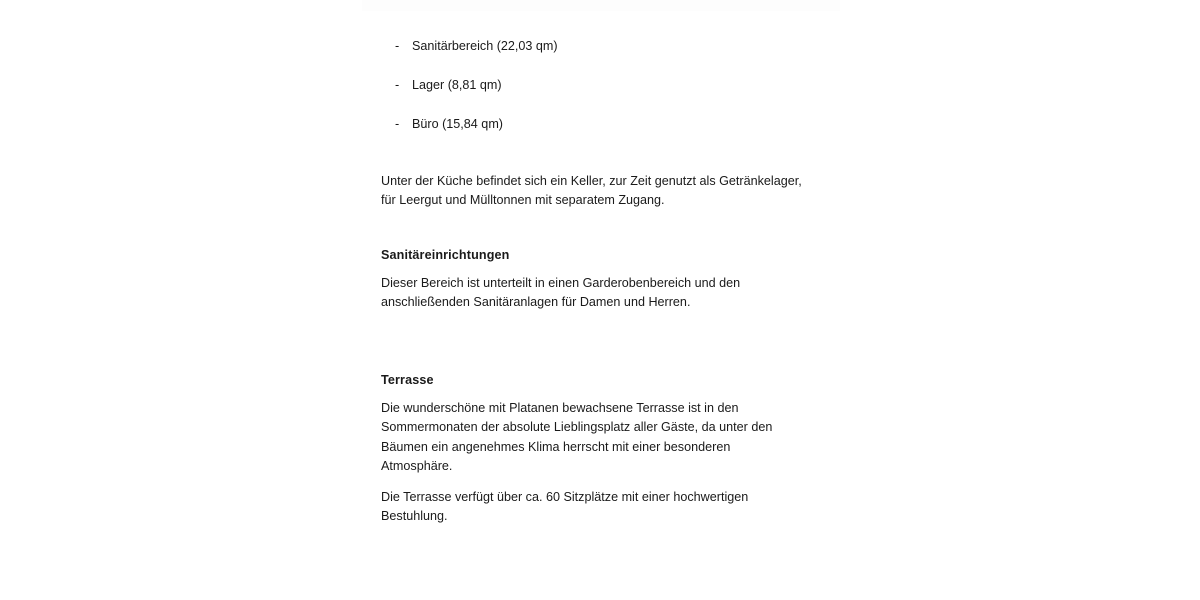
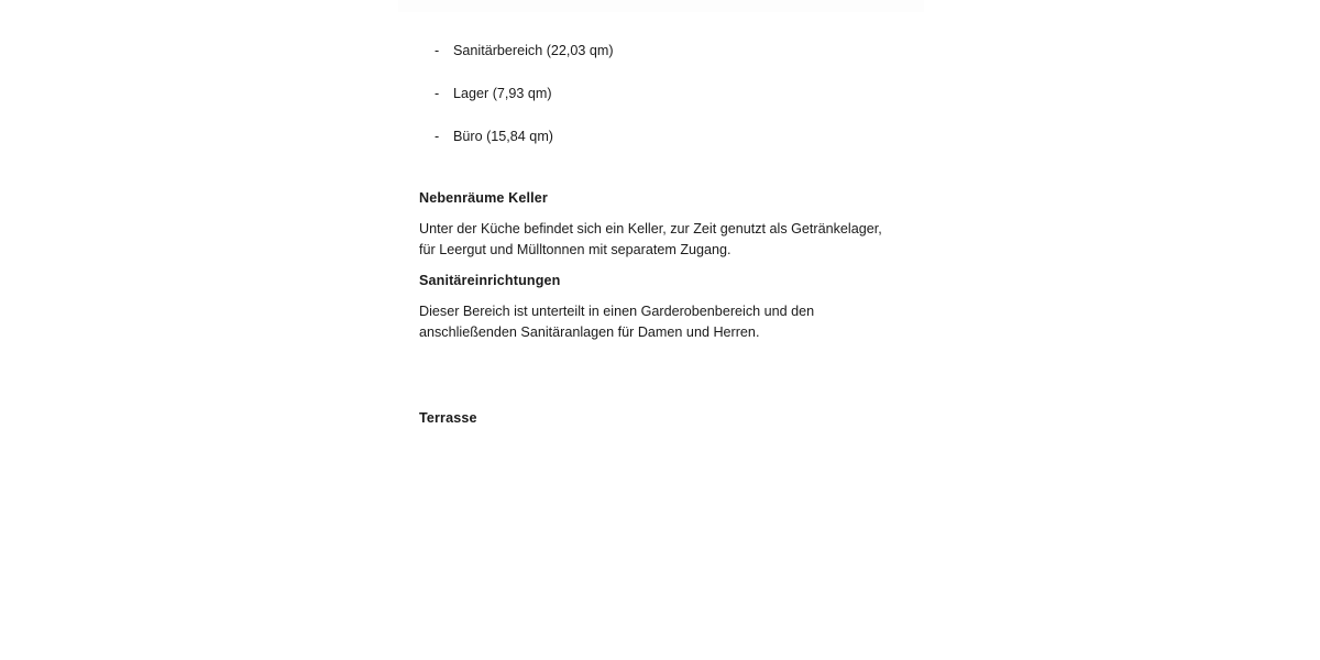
  -
  Sanitärbereich (22,03 qm)
  -
- Lager (8,81 qm)
+ Lager (7,93 qm)
  -
  Büro (15,84 qm)
+ Nebenräume Keller
  Unter der Küche befindet sich ein Keller, zur Zeit genutzt als Getränkelager, für Leergut und Mülltonnen mit separatem Zugang.
  Sanitäreinrichtungen
  Dieser Bereich ist unterteilt in einen Garderobenbereich und den anschließenden Sanitäranlagen für Damen und Herren.
  Terrasse
- Die wunderschöne mit Platanen bewachsene Terrasse ist in den Sommermonaten der absolute Lieblingsplatz aller Gäste, da unter den Bäumen ein angenehmes Klima herrscht mit einer besonderen Atmosphäre.
- Die Terrasse verfügt über ca. 60 Sitzplätze mit einer hochwertigen Bestuhlung.
